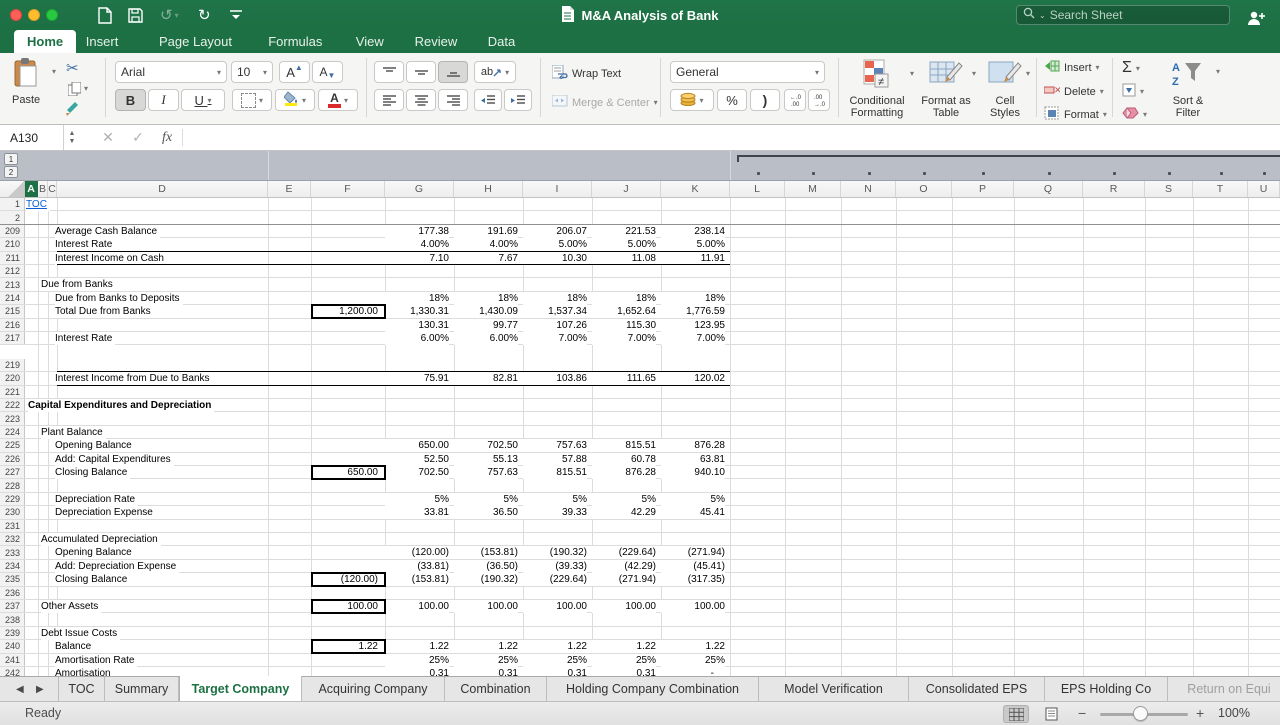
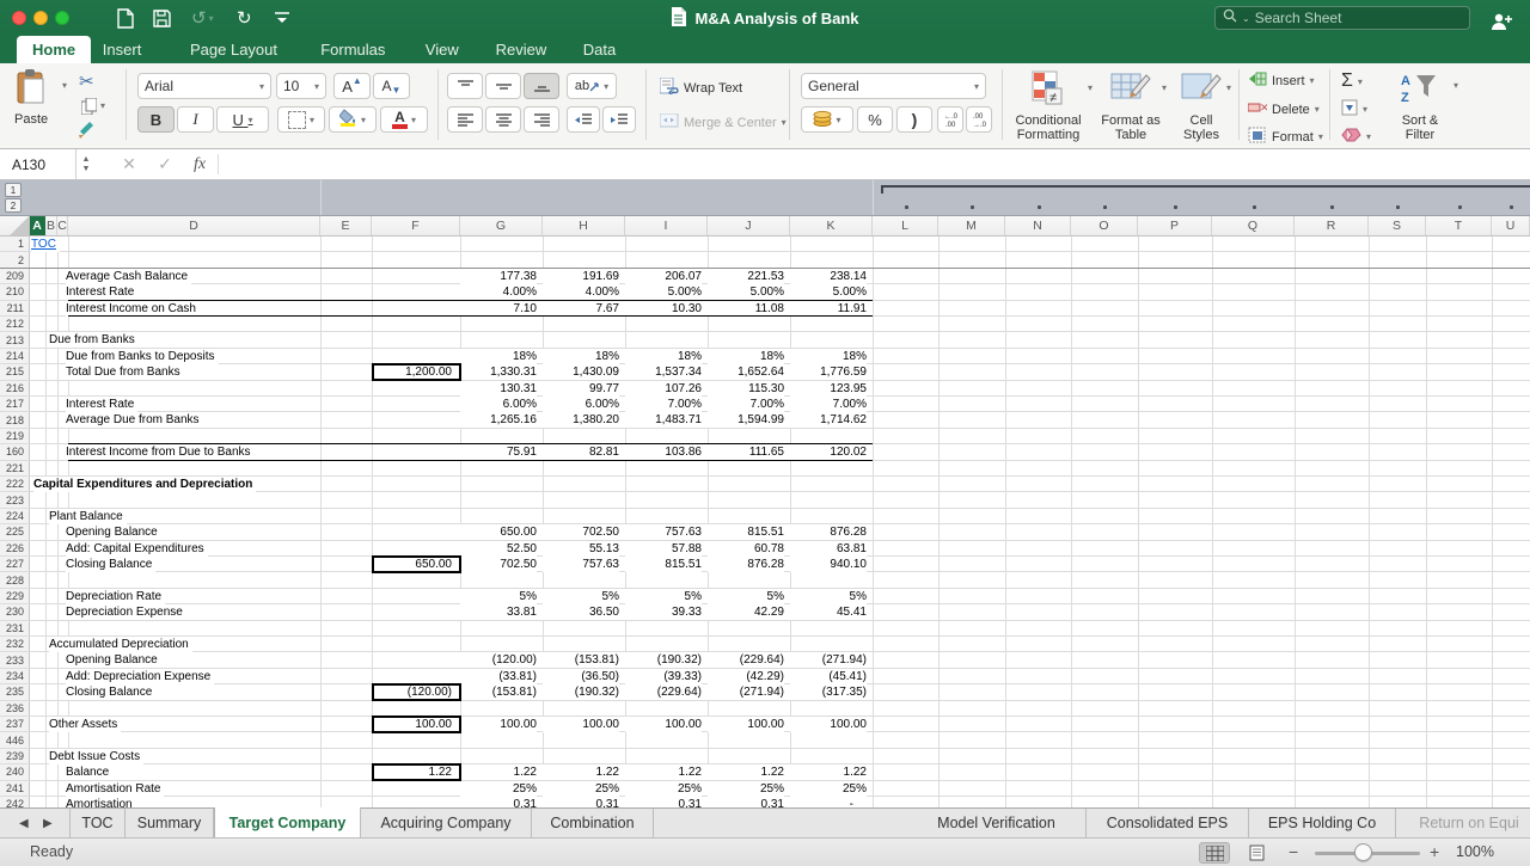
  ↺
  ▾
  ↻
  M&A Analysis of Bank
  ⌄
  Search Sheet
  Home
  Insert
  Page Layout
  Formulas
  View
  Review
  Data
  Paste
  ▾
  ✂
  ▾
  Arial
  ▾
  10
  ▾
  A
  ▲
  A
  ▼
  B
  I
  U
  ▾
  ▾
  ▾
  A
  ▾
  ab
  ▾
  Wrap Text
  Merge & Center
  ▾
  General
  ▾
  ▾
  %
  )
  ≠
  Conditional Formatting
  ▾
  Format as Table
  ▾
  Cell Styles
  ▾
  Insert
  ▾
  ✕
  Delete
  ▾
  Format
  ▾
  Σ
  ▾
  ▾
  ▾
  A
  Z
  Sort & Filter
  ▾
  A130
  ✕
  ✓
  fx
  1
  2
  A
  B
  C
  D
  E
  F
  G
  H
  I
  J
  K
  L
  M
  N
  O
  P
  Q
  R
  S
  T
  U
  1
  TOC
  2
  209
  Average Cash Balance
  177.38
  191.69
  206.07
  221.53
  238.14
  210
  Interest Rate
  4.00%
  4.00%
  5.00%
  5.00%
  5.00%
  211
  Interest Income on Cash
  7.10
  7.67
  10.30
  11.08
  11.91
  212
  213
  Due from Banks
  214
  Due from Banks to Deposits
  18%
  18%
  18%
  18%
  18%
  215
  Total Due from Banks
  1,200.00
  1,330.31
  1,430.09
  1,537.34
  1,652.64
  1,776.59
  216
  130.31
  99.77
  107.26
  115.30
  123.95
  217
  Interest Rate
  6.00%
  6.00%
  7.00%
  7.00%
  7.00%
+ 218
+ Average Due from Banks
+ 1,265.16
+ 1,380.20
+ 1,483.71
+ 1,594.99
+ 1,714.62
  219
- 220
+ 160
  Interest Income from Due to Banks
  75.91
  82.81
  103.86
  111.65
  120.02
  221
  222
  Capital Expenditures and Depreciation
  223
  224
  Plant Balance
  225
  Opening Balance
  650.00
  702.50
  757.63
  815.51
  876.28
  226
  Add: Capital Expenditures
  52.50
  55.13
  57.88
  60.78
  63.81
  227
  Closing Balance
  650.00
  702.50
  757.63
  815.51
  876.28
  940.10
  228
  229
  Depreciation Rate
  5%
  5%
  5%
  5%
  5%
  230
  Depreciation Expense
  33.81
  36.50
  39.33
  42.29
  45.41
  231
  232
  Accumulated Depreciation
  233
  Opening Balance
  (120.00)
  (153.81)
  (190.32)
  (229.64)
  (271.94)
  234
  Add: Depreciation Expense
  (33.81)
  (36.50)
  (39.33)
  (42.29)
  (45.41)
  235
  Closing Balance
  (120.00)
  (153.81)
  (190.32)
  (229.64)
  (271.94)
  (317.35)
  236
  237
  Other Assets
  100.00
  100.00
  100.00
  100.00
  100.00
  100.00
- 238
+ 446
  239
  Debt Issue Costs
  240
  Balance
  1.22
  1.22
  1.22
  1.22
  1.22
  1.22
  241
  Amortisation Rate
  25%
  25%
  25%
  25%
  25%
  242
  Amortisation
  0.31
  0.31
  0.31
  0.31
  -
  ◀
  ▶
  TOC
  Summary
  Target Company
  Acquiring Company
  Combination
- Holding Company Combination
  Model Verification
  Consolidated EPS
  EPS Holding Co
  Return on Equi
  Ready
  −
  +
  100%
